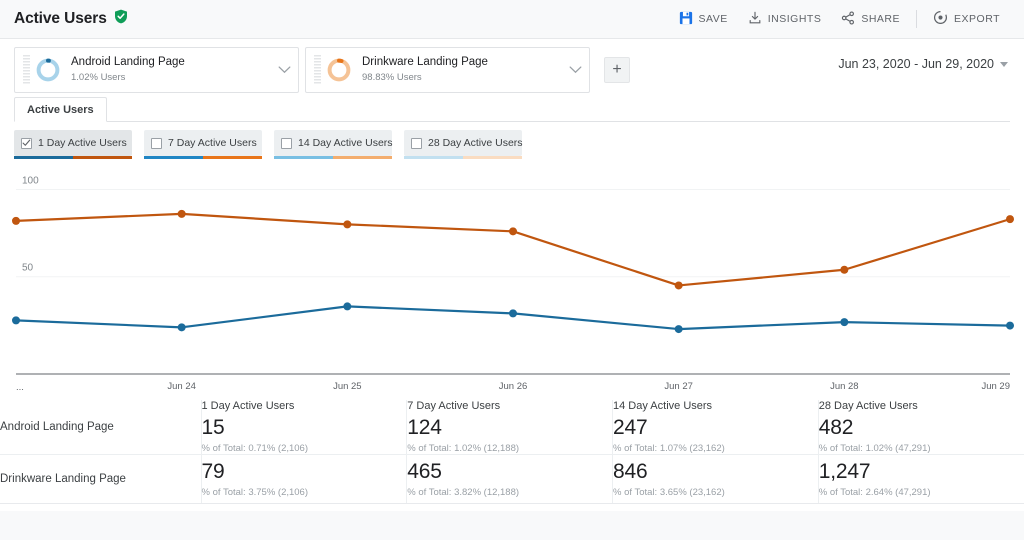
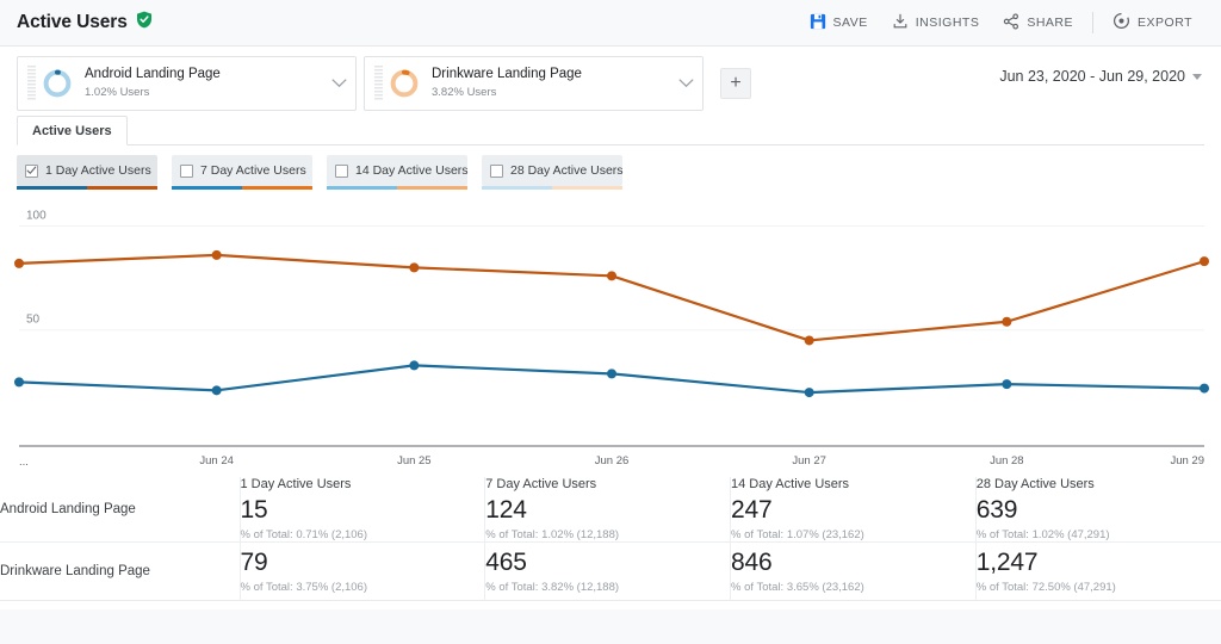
  Active Users
  SAVE
  INSIGHTS
  SHARE
  EXPORT
  Android Landing Page
  1.02% Users
  Drinkware Landing Page
- 98.83% Users
+ 3.82% Users
  +
  Jun 23, 2020 - Jun 29, 2020
  Active Users
  1 Day Active Users
  7 Day Active Users
  14 Day Active Users
  28 Day Active Users
  50
  100
  ...
  Jun 24
  Jun 25
  Jun 26
  Jun 27
  Jun 28
  Jun 29
- Android Landing Page	1 Day Active Users 15 % of Total: 0.71% (2,106)	7 Day Active Users 124 % of Total: 1.02% (12,188)	14 Day Active Users 247 % of Total: 1.07% (23,162)	28 Day Active Users 482 % of Total: 1.02% (47,291)
+ Android Landing Page	1 Day Active Users 15 % of Total: 0.71% (2,106)	7 Day Active Users 124 % of Total: 1.02% (12,188)	14 Day Active Users 247 % of Total: 1.07% (23,162)	28 Day Active Users 639 % of Total: 1.02% (47,291)
- Drinkware Landing Page	79 % of Total: 3.75% (2,106)	465 % of Total: 3.82% (12,188)	846 % of Total: 3.65% (23,162)	1,247 % of Total: 2.64% (47,291)
+ Drinkware Landing Page	79 % of Total: 3.75% (2,106)	465 % of Total: 3.82% (12,188)	846 % of Total: 3.65% (23,162)	1,247 % of Total: 72.50% (47,291)
